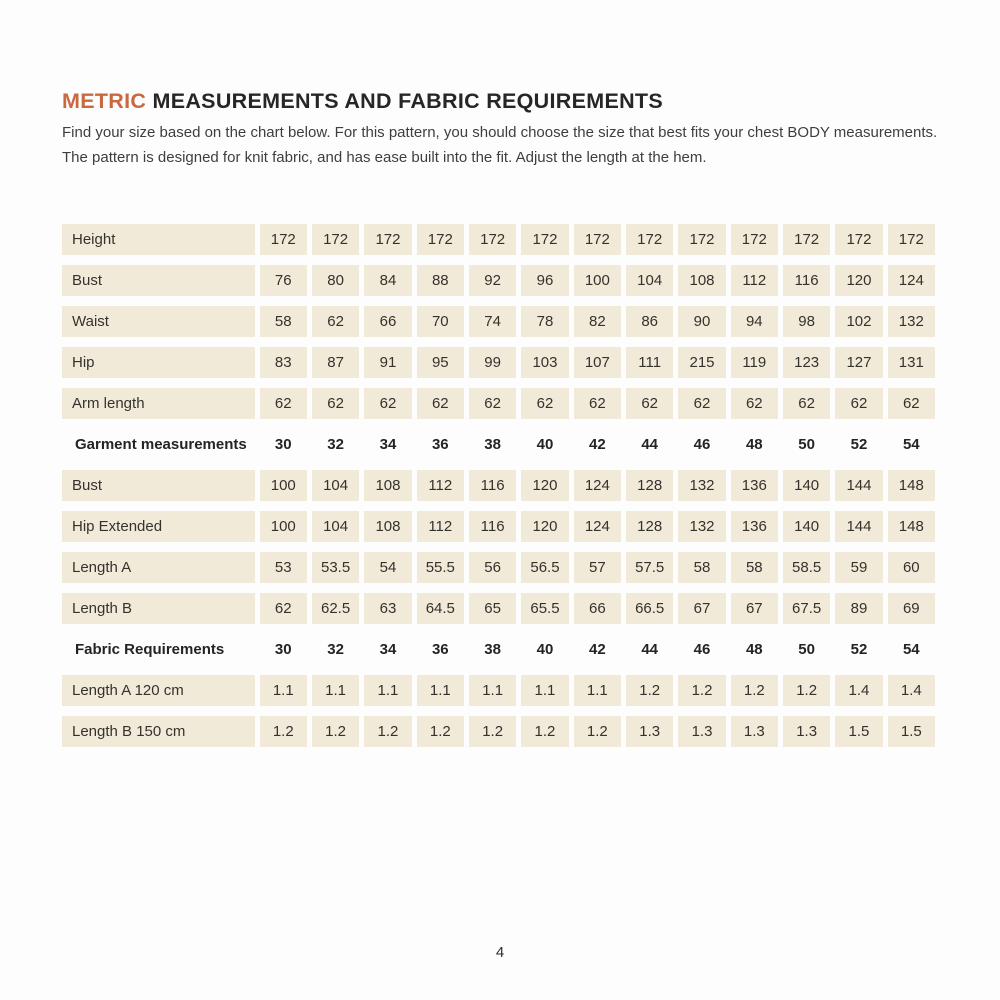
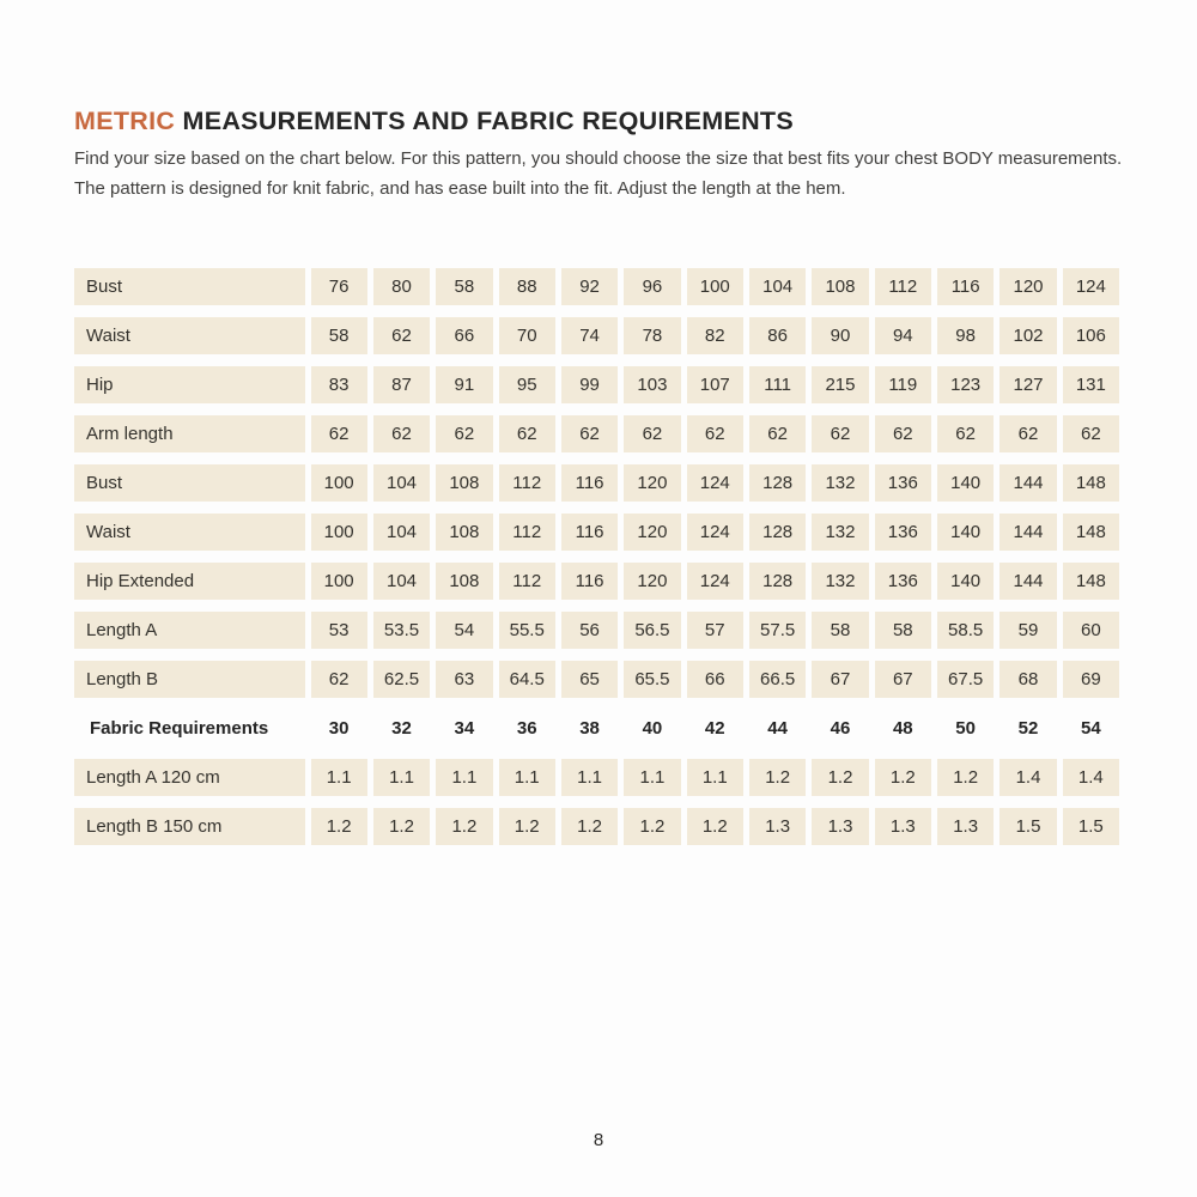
  METRIC MEASUREMENTS AND FABRIC REQUIREMENTS
  Find your size based on the chart below. For this pattern, you should choose the size that best fits your chest BODY measurements.
  The pattern is designed for knit fabric, and has ease built into the fit. Adjust the length at the hem.
- Height	172	172	172	172	172	172	172	172	172	172	172	172	172
- Bust	76	80	84	88	92	96	100	104	108	112	116	120	124
+ Bust	76	80	58	88	92	96	100	104	108	112	116	120	124
- Waist	58	62	66	70	74	78	82	86	90	94	98	102	132
+ Waist	58	62	66	70	74	78	82	86	90	94	98	102	106
  Hip	83	87	91	95	99	103	107	111	215	119	123	127	131
  Arm length	62	62	62	62	62	62	62	62	62	62	62	62	62
- Garment measurements	30	32	34	36	38	40	42	44	46	48	50	52	54
  Bust	100	104	108	112	116	120	124	128	132	136	140	144	148
+ Waist	100	104	108	112	116	120	124	128	132	136	140	144	148
  Hip Extended	100	104	108	112	116	120	124	128	132	136	140	144	148
  Length A	53	53.5	54	55.5	56	56.5	57	57.5	58	58	58.5	59	60
- Length B	62	62.5	63	64.5	65	65.5	66	66.5	67	67	67.5	89	69
+ Length B	62	62.5	63	64.5	65	65.5	66	66.5	67	67	67.5	68	69
  Fabric Requirements	30	32	34	36	38	40	42	44	46	48	50	52	54
  Length A 120 cm	1.1	1.1	1.1	1.1	1.1	1.1	1.1	1.2	1.2	1.2	1.2	1.4	1.4
  Length B 150 cm	1.2	1.2	1.2	1.2	1.2	1.2	1.2	1.3	1.3	1.3	1.3	1.5	1.5
- 4
+ 8
